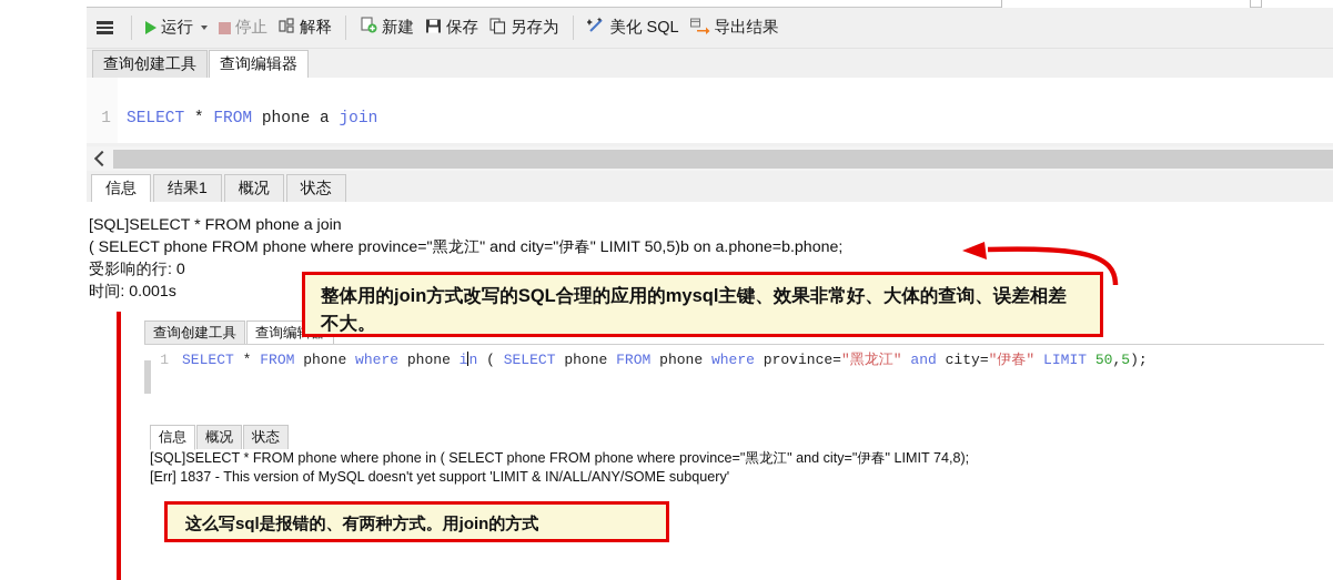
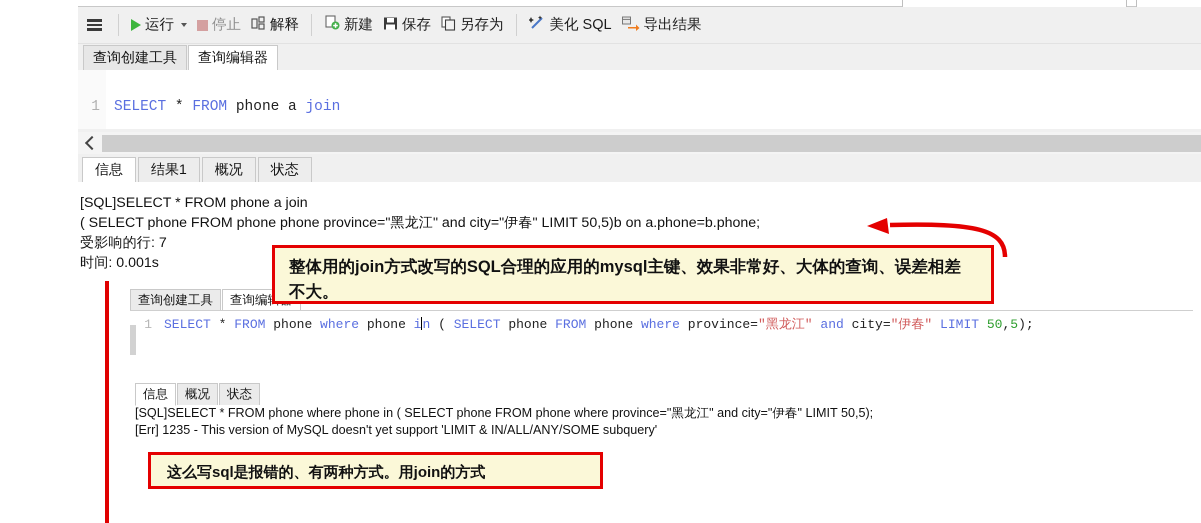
  运行
  停止
  解释
  新建
  保存
  另存为
  美化 SQL
  导出结果
  查询创建工具
  查询编辑器
  1 SELECT * FROM phone a join
  信息
  结果1
  概况
  状态
  [SQL]SELECT * FROM phone a join
- ( SELECT phone FROM phone where province="黑龙江" and city="伊春" LIMIT 50,5)b on a.phone=b.phone;
+ ( SELECT phone FROM phone phone province="黑龙江" and city="伊春" LIMIT 50,5)b on a.phone=b.phone;
- 受影响的行: 0
+ 受影响的行: 7
  时间: 0.001s
  查询创建工具
  1 SELECT * FROM phone where phone in ( SELECT phone FROM phone where province="黑龙江" and city="伊春" LIMIT 50,5);
  信息
  概况
  状态
- [SQL]SELECT * FROM phone where phone in ( SELECT phone FROM phone where province="黑龙江" and city="伊春" LIMIT 74,8);
+ [SQL]SELECT * FROM phone where phone in ( SELECT phone FROM phone where province="黑龙江" and city="伊春" LIMIT 50,5);
- [Err] 1837 - This version of MySQL doesn't yet support 'LIMIT & IN/ALL/ANY/SOME subquery'
+ [Err] 1235 - This version of MySQL doesn't yet support 'LIMIT & IN/ALL/ANY/SOME subquery'
  整体用的join方式改写的SQL合理的应用的mysql主键、效果非常好、大体的查询、误差相差不大。
  这么写sql是报错的、有两种方式。用join的方式
